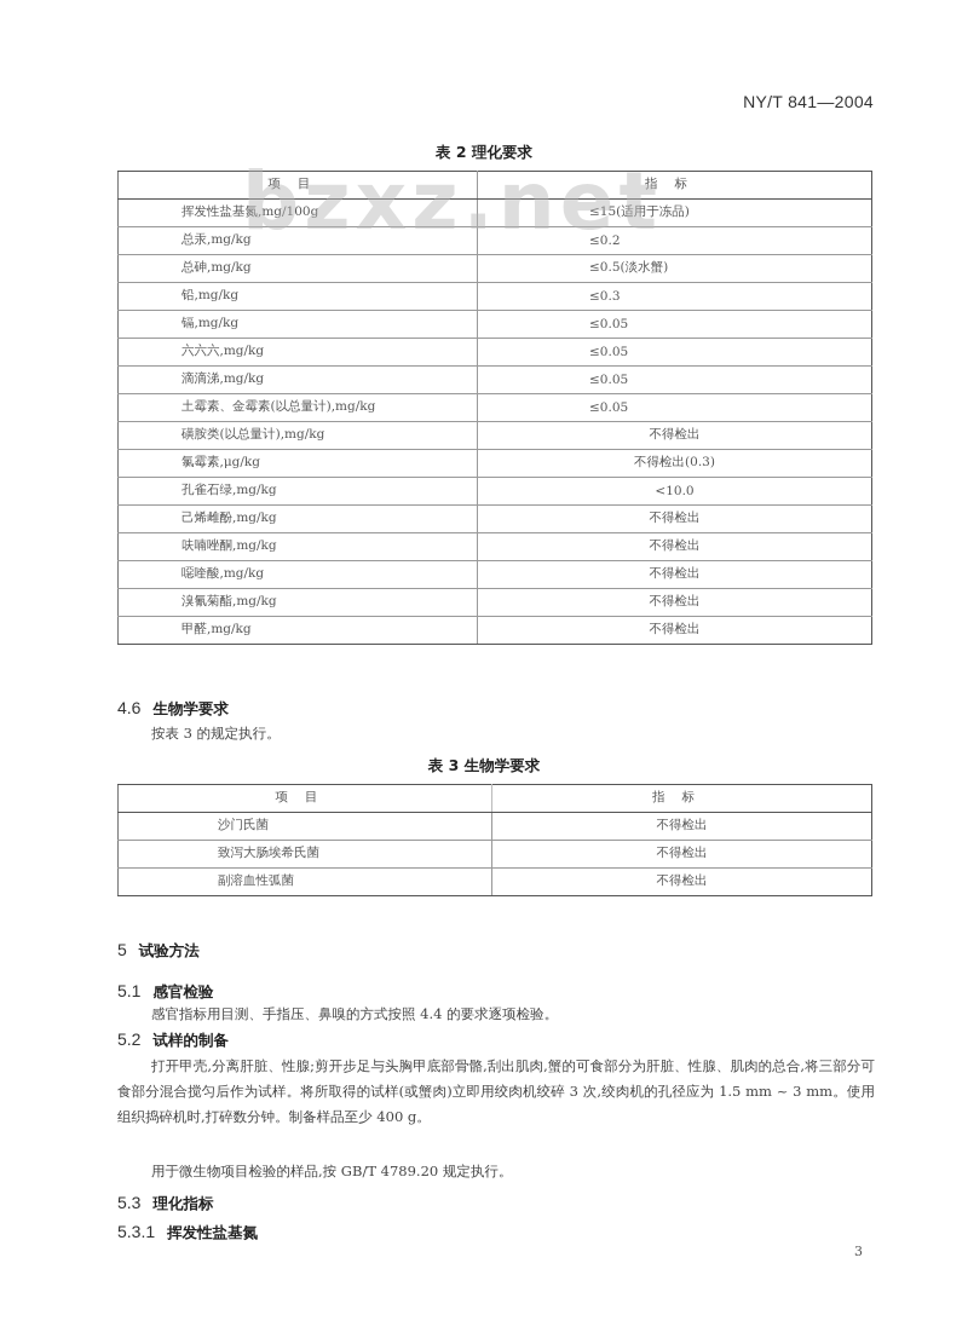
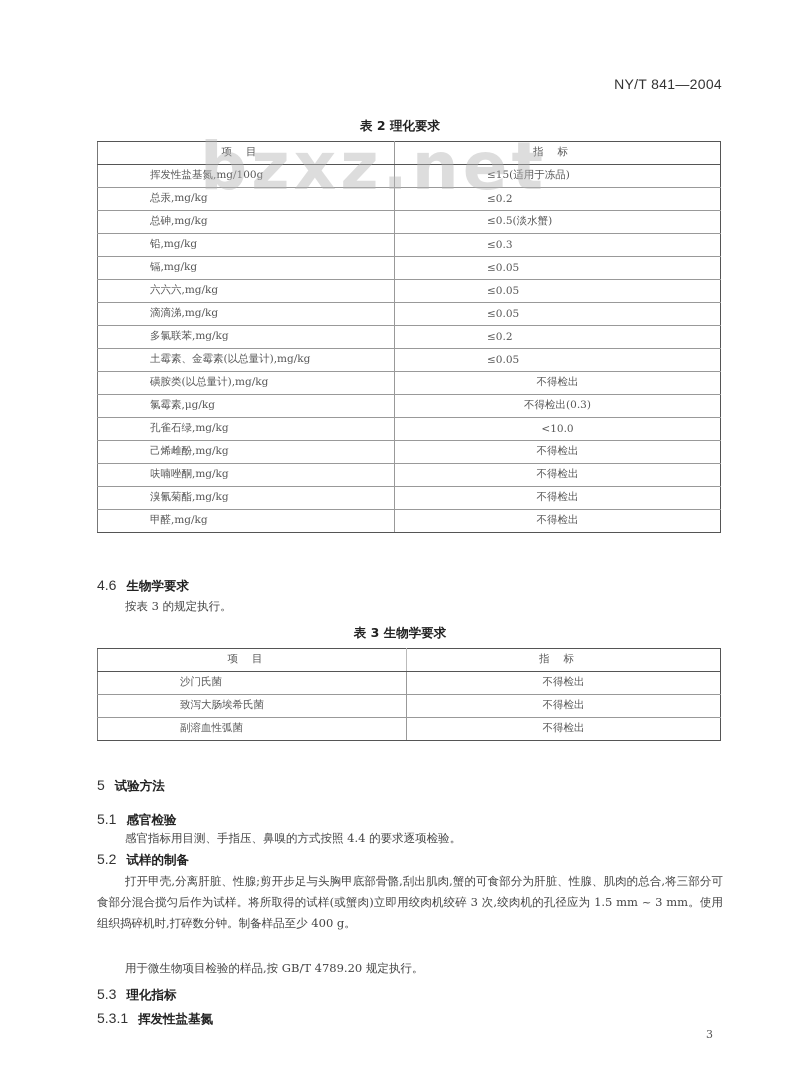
  NY/T 841—2004
  表 2 理化要求
  项目	指标
  挥发性盐基氮,mg/100g	≤15(适用于冻品)
  总汞,mg/kg	≤0.2
  总砷,mg/kg	≤0.5(淡水蟹)
  铅,mg/kg	≤0.3
  镉,mg/kg	≤0.05
  六六六,mg/kg	≤0.05
  滴滴涕,mg/kg	≤0.05
+ 多氯联苯,mg/kg	≤0.2
  土霉素、金霉素(以总量计),mg/kg	≤0.05
  磺胺类(以总量计),mg/kg	不得检出
  氯霉素,μg/kg	不得检出(0.3)
  孔雀石绿,mg/kg	<10.0
  己烯雌酚,mg/kg	不得检出
  呋喃唑酮,mg/kg	不得检出
- 噁喹酸,mg/kg	不得检出
  溴氰菊酯,mg/kg	不得检出
  甲醛,mg/kg	不得检出
  bzxz.net
  4.6 生物学要求
  按表 3 的规定执行。
  表 3 生物学要求
  项目	指标
  沙门氏菌	不得检出
  致泻大肠埃希氏菌	不得检出
  副溶血性弧菌	不得检出
  5 试验方法
  5.1 感官检验
  感官指标用目测、手指压、鼻嗅的方式按照 4.4 的要求逐项检验。
  5.2 试样的制备
  打开甲壳,分离肝脏、性腺;剪开步足与头胸甲底部骨骼,刮出肌肉,蟹的可食部分为肝脏、性腺、肌肉的总合,将三部分可食部分混合搅匀后作为试样。将所取得的试样(或蟹肉)立即用绞肉机绞碎 3 次,绞肉机的孔径应为 1.5 mm ~ 3 mm。使用组织捣碎机时,打碎数分钟。制备样品至少 400 g。
  用于微生物项目检验的样品,按 GB/T 4789.20 规定执行。
  5.3 理化指标
  5.3.1 挥发性盐基氮
  3
